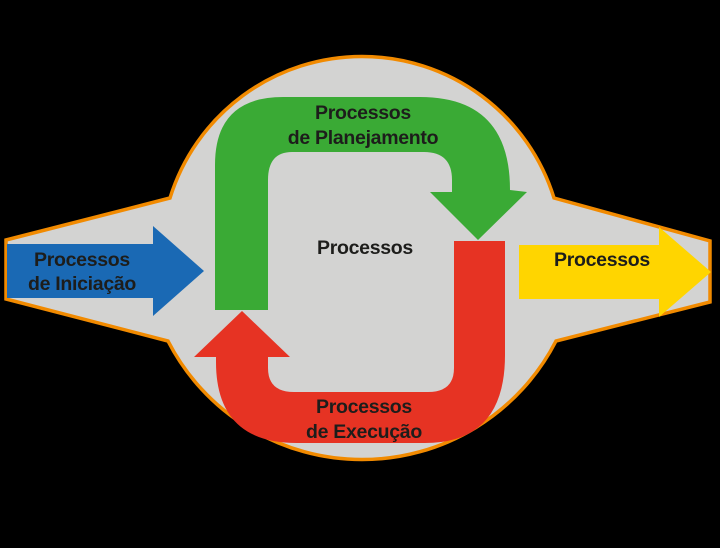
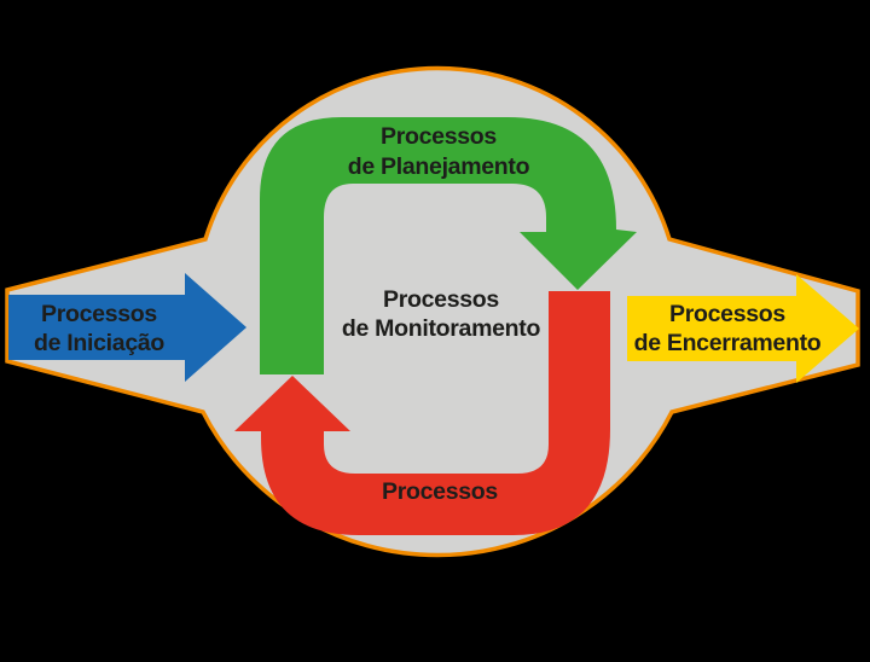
  Processos
  de Iniciação
  Processos
  de Planejamento
  Processos
+ de Monitoramento
  Processos
- de Execução
  Processos
+ de Encerramento
